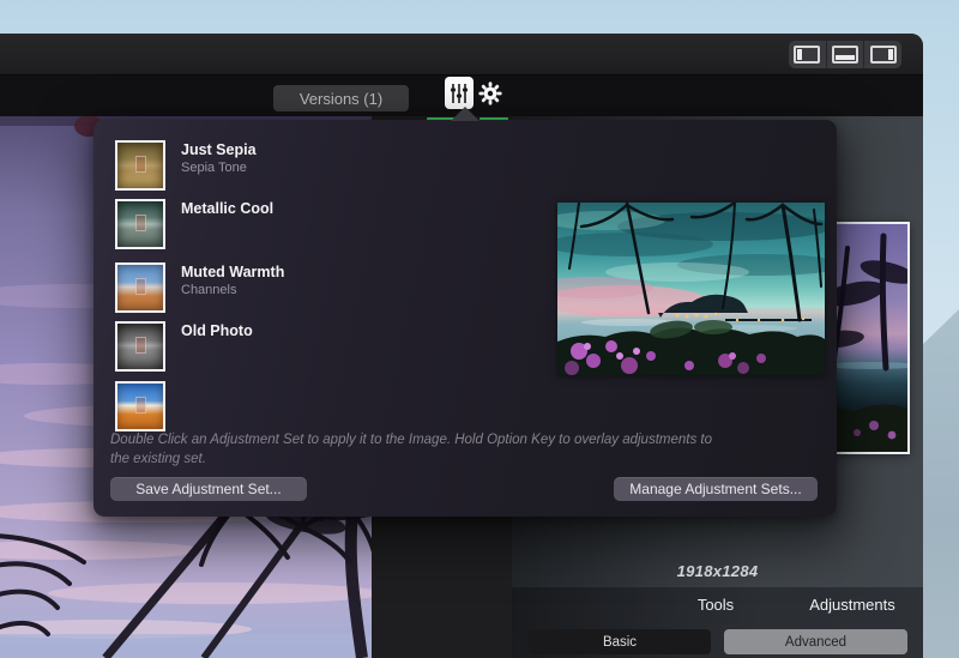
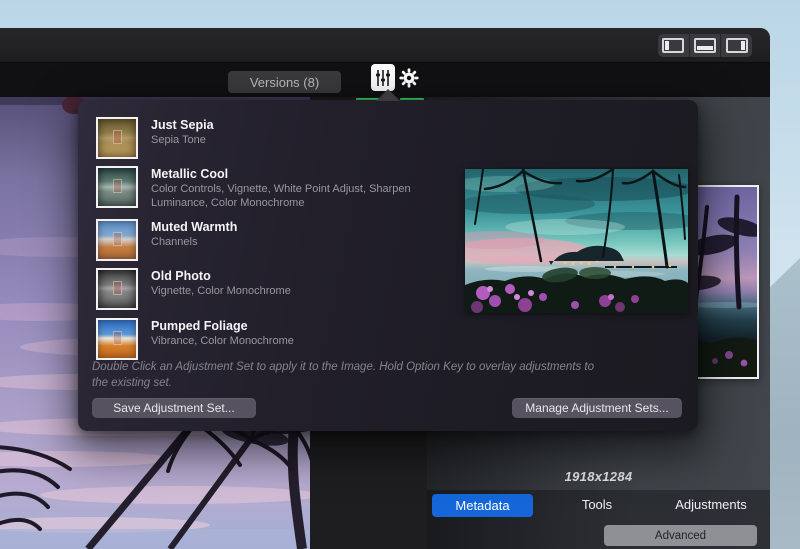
- Versions (1)
+ Versions (8)
  1918x1284
+ Metadata
  Tools
  Adjustments
- Basic
  Advanced
  Just Sepia
  Sepia Tone
  Metallic Cool
+ Color Controls, Vignette, White Point Adjust, Sharpen
+ Luminance, Color Monochrome
  Muted Warmth
  Channels
  Old Photo
+ Vignette, Color Monochrome
+ Pumped Foliage
+ Vibrance, Color Monochrome
  Double Click an Adjustment Set to apply it to the Image. Hold Option Key to overlay adjustments to
  the existing set.
  Save Adjustment Set...
  Manage Adjustment Sets...
